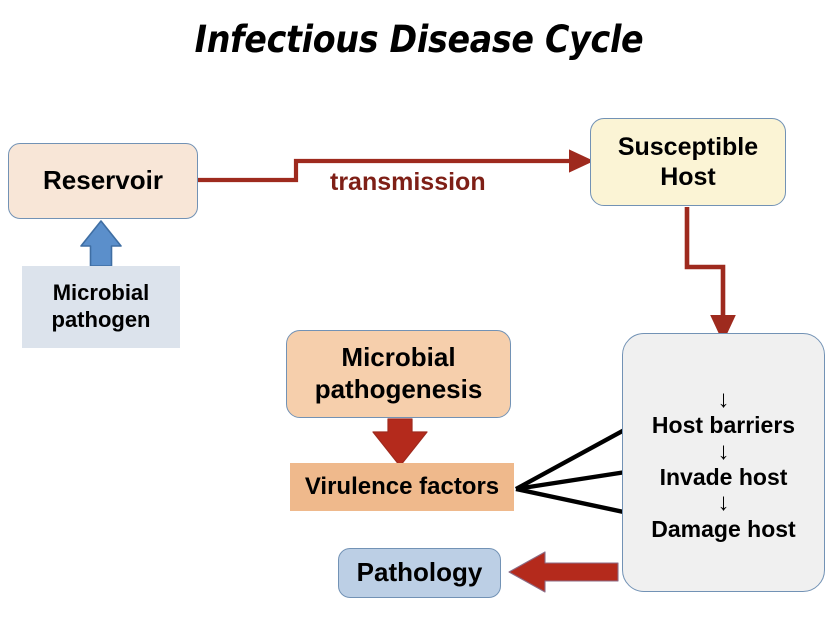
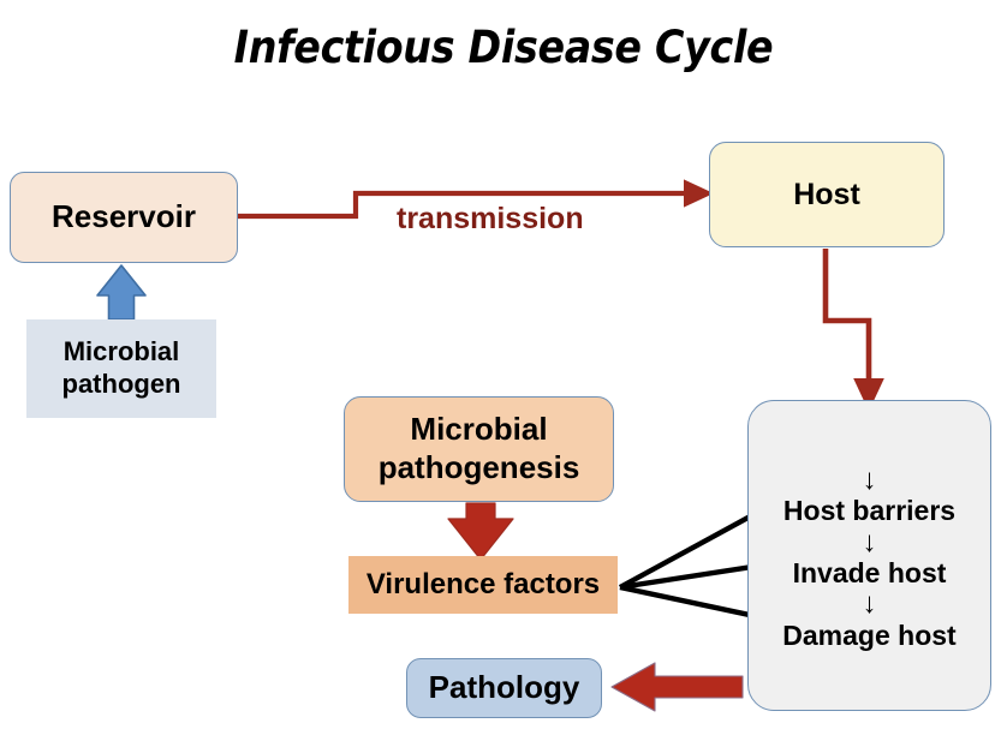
  Infectious Disease Cycle
  Reservoir
- Susceptible
  Host
  Microbial
  pathogen
  Microbial
  pathogenesis
  Virulence factors
  Pathology
  ↓
  Host barriers
  ↓
  Invade host
  ↓
  Damage host
  transmission
